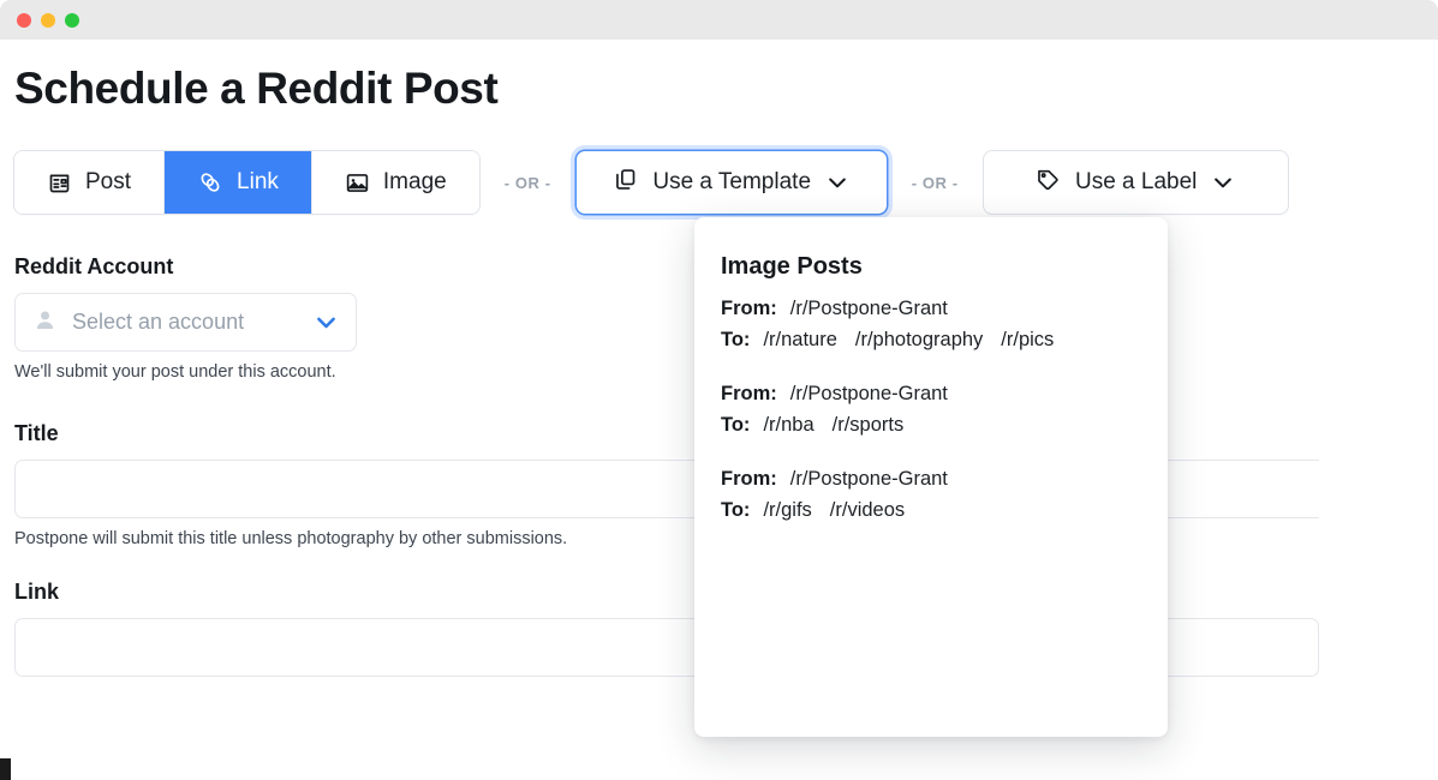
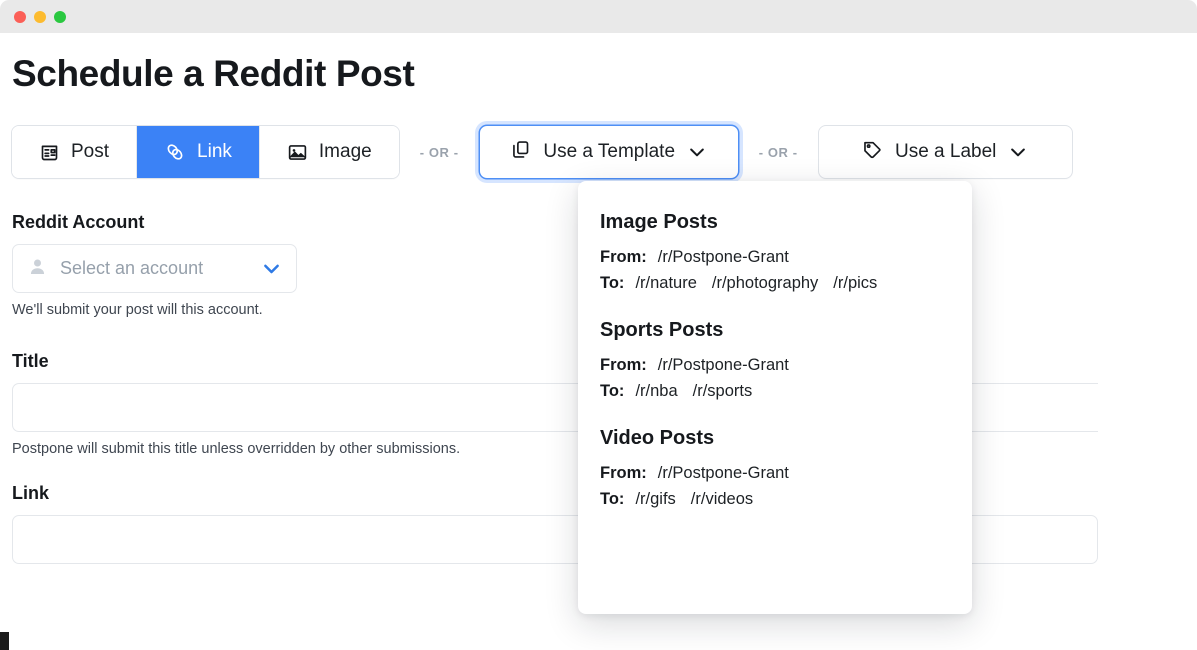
  Schedule a Reddit Post
  Post
  Link
  Image
  - OR -
  Use a Template
  - OR -
  Use a Label
  Reddit Account
  Select an account
- We'll submit your post under this account.
+ We'll submit your post will this account.
  Title
- Postpone will submit this title unless photography by other submissions.
+ Postpone will submit this title unless overridden by other submissions.
  Link
  Image Posts
  From:
  /r/Postpone-Grant
  To:
  /r/nature
  /r/photography
  /r/pics
+ Sports Posts
  From:
  /r/Postpone-Grant
  To:
  /r/nba
  /r/sports
+ Video Posts
  From:
  /r/Postpone-Grant
  To:
  /r/gifs
  /r/videos
